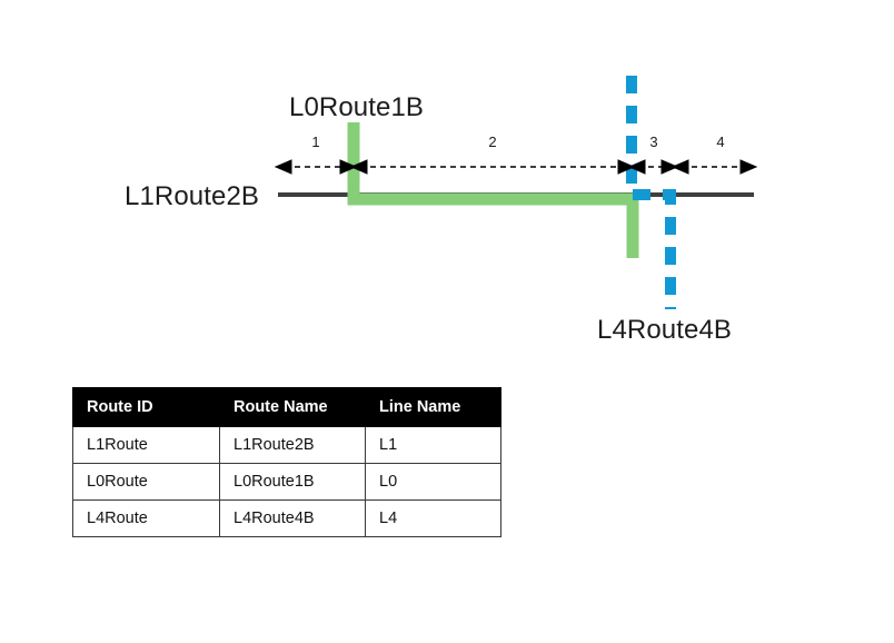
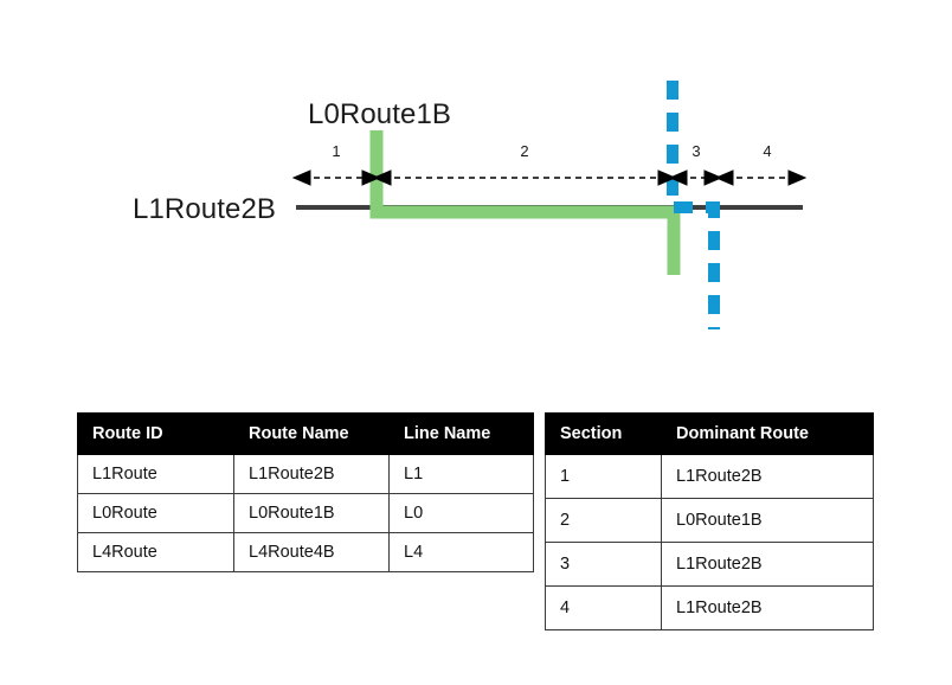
  1
  2
  3
  4
  L0Route1B
  L1Route2B
- L4Route4B
  Route ID	Route Name	Line Name
  L1Route	L1Route2B	L1
  L0Route	L0Route1B	L0
  L4Route	L4Route4B	L4
+ Section	Dominant Route
+ 1	L1Route2B
+ 2	L0Route1B
+ 3	L1Route2B
+ 4	L1Route2B
